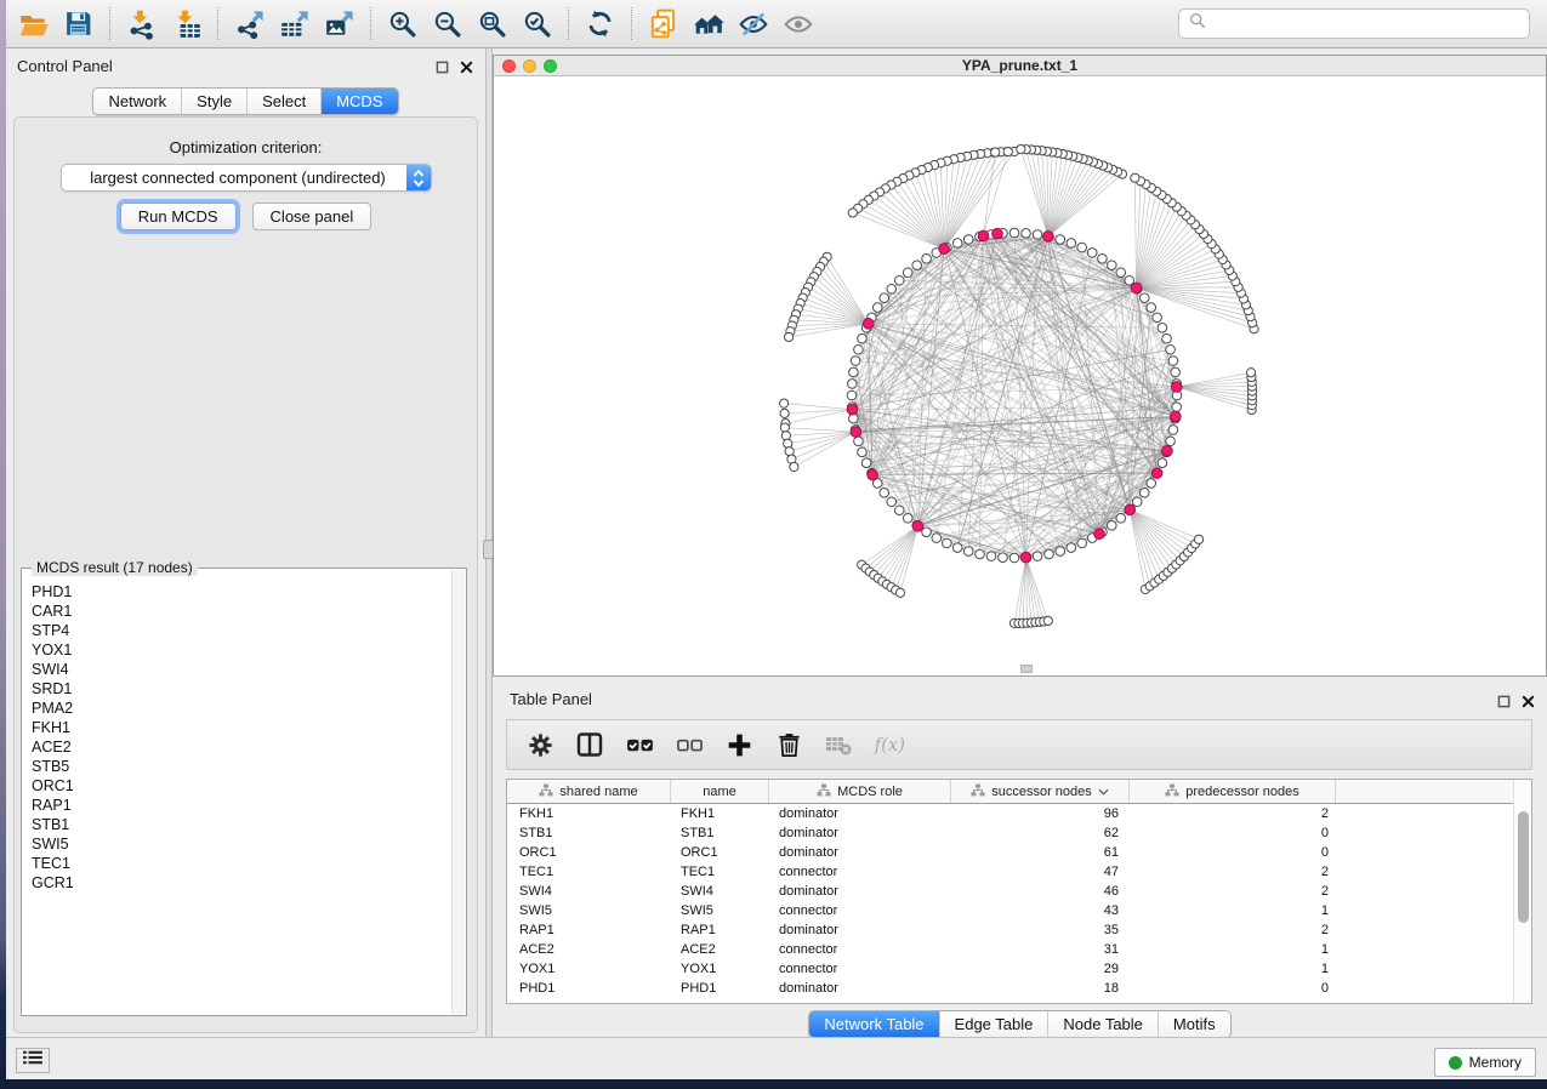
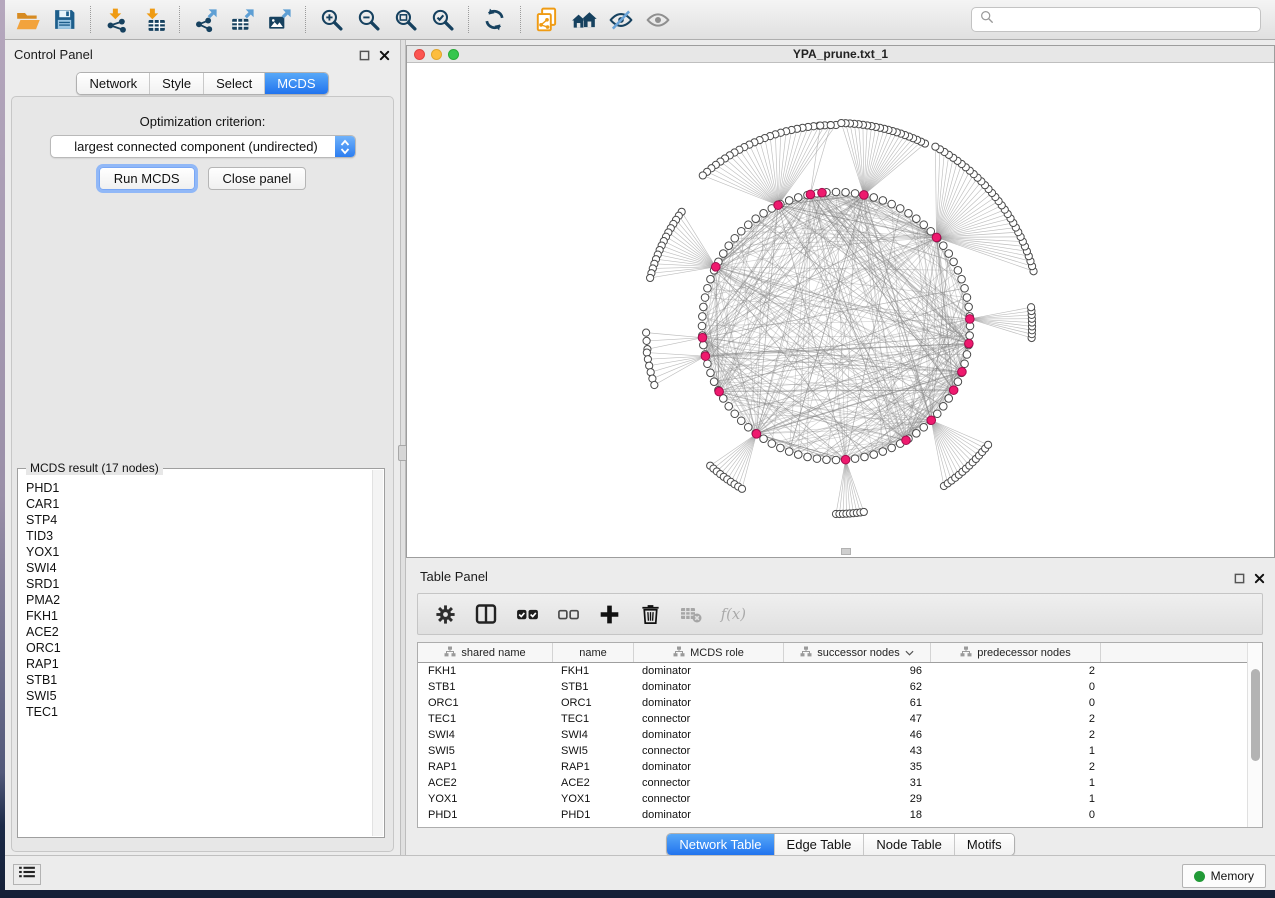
  Control Panel
  Network
  Style
  Select
  MCDS
  Optimization criterion:
  largest connected component (undirected)
  Run MCDS
  Close panel
  MCDS result (17 nodes)
  PHD1
  CAR1
  STP4
+ TID3
  YOX1
  SWI4
  SRD1
  PMA2
  FKH1
  ACE2
- STB5
  ORC1
  RAP1
  STB1
  SWI5
  TEC1
- GCR1
  YPA_prune.txt_1
  Table Panel
  f(x)
  shared name
  name
  MCDS role
  successor nodes
  predecessor nodes
  FKH1
  FKH1
  dominator
  96
  2
  STB1
  STB1
  dominator
  62
  0
  ORC1
  ORC1
  dominator
  61
  0
  TEC1
  TEC1
  connector
  47
  2
  SWI4
  SWI4
  dominator
  46
  2
  SWI5
  SWI5
  connector
  43
  1
  RAP1
  RAP1
  dominator
  35
  2
  ACE2
  ACE2
  connector
  31
  1
  YOX1
  YOX1
  connector
  29
  1
  PHD1
  PHD1
  dominator
  18
  0
  Network Table
  Edge Table
  Node Table
  Motifs
  Memory
